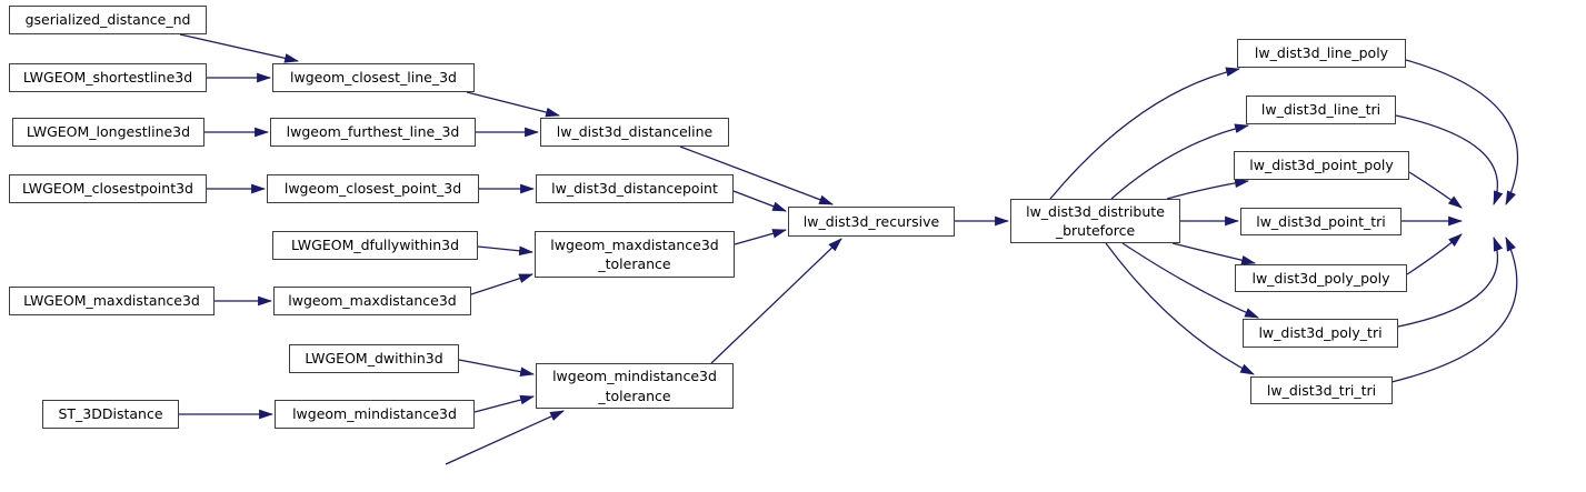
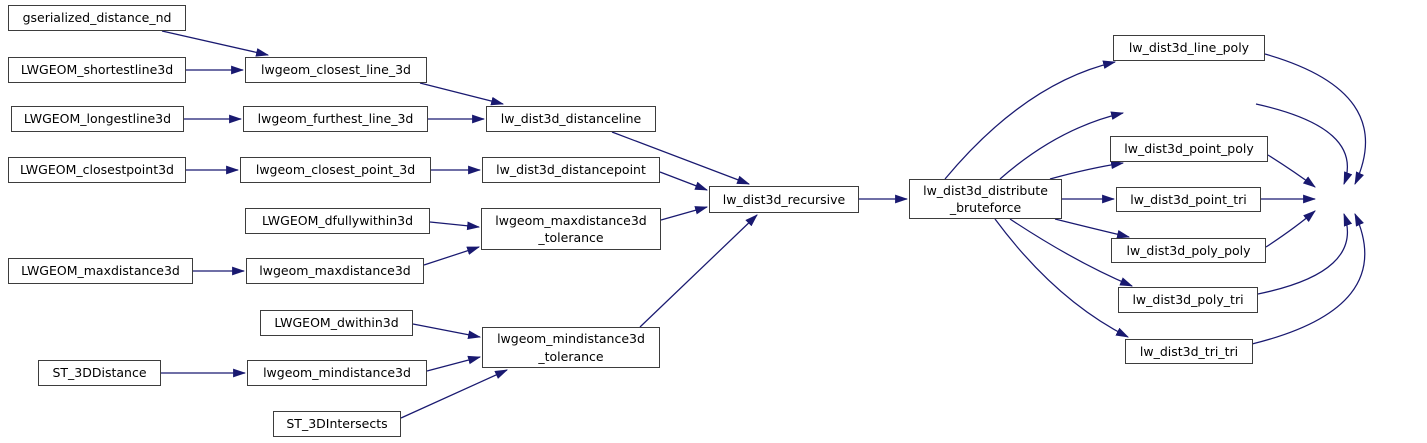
  gserialized_distance_nd
  LWGEOM_shortestline3d
  LWGEOM_longestline3d
  LWGEOM_closestpoint3d
  LWGEOM_maxdistance3d
  ST_3DDistance
  lwgeom_closest_line_3d
  lwgeom_furthest_line_3d
  lwgeom_closest_point_3d
  LWGEOM_dfullywithin3d
  lwgeom_maxdistance3d
  LWGEOM_dwithin3d
  lwgeom_mindistance3d
+ ST_3DIntersects
  lw_dist3d_distanceline
  lw_dist3d_distancepoint
  lwgeom_maxdistance3d
  _tolerance
  lwgeom_mindistance3d
  _tolerance
  lw_dist3d_recursive
  lw_dist3d_distribute
  _bruteforce
  lw_dist3d_line_poly
- lw_dist3d_line_tri
  lw_dist3d_point_poly
  lw_dist3d_point_tri
  lw_dist3d_poly_poly
  lw_dist3d_poly_tri
  lw_dist3d_tri_tri
